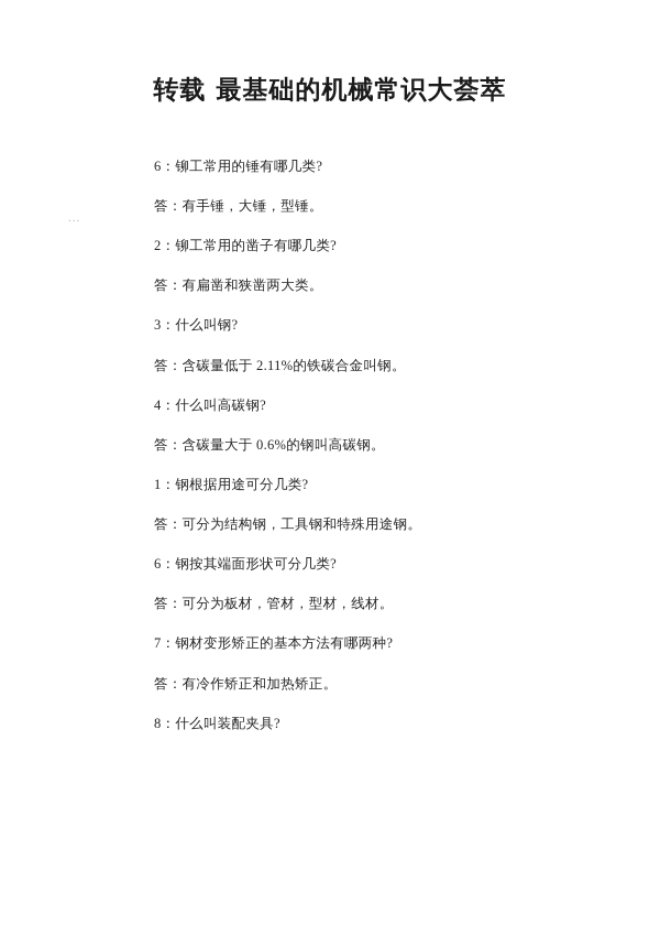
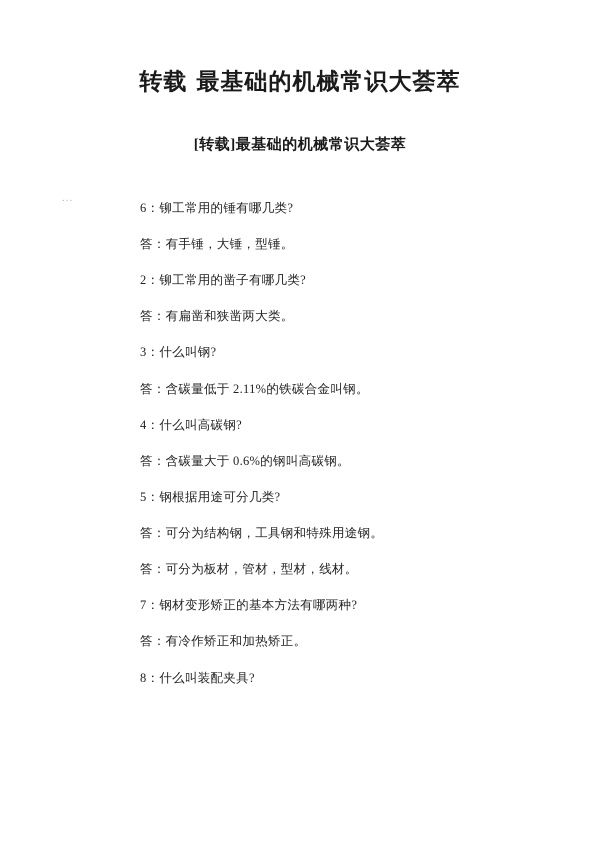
  转载 最基础的机械常识大荟萃
+ [转载]最基础的机械常识大荟萃
  ...
  6：铆工常用的锤有哪几类?
  答：有手锤，大锤，型锤。
  2：铆工常用的凿子有哪几类?
  答：有扁凿和狭凿两大类。
  3：什么叫钢?
  答：含碳量低于 2.11%的铁碳合金叫钢。
  4：什么叫高碳钢?
  答：含碳量大于 0.6%的钢叫高碳钢。
- 1：钢根据用途可分几类?
+ 5：钢根据用途可分几类?
  答：可分为结构钢，工具钢和特殊用途钢。
- 6：钢按其端面形状可分几类?
  答：可分为板材，管材，型材，线材。
  7：钢材变形矫正的基本方法有哪两种?
  答：有冷作矫正和加热矫正。
  8：什么叫装配夹具?
